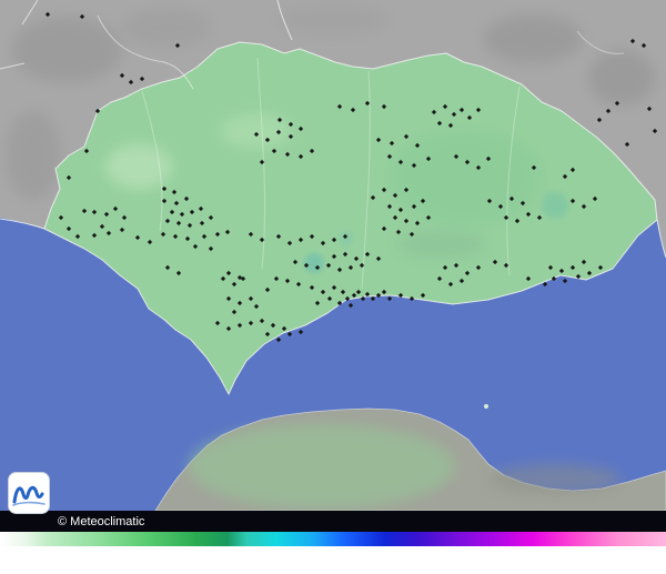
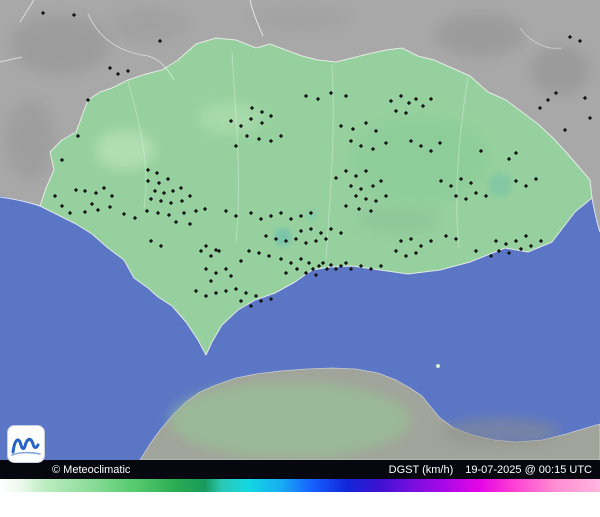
  © Meteoclimatic
+ DGST (km/h)
+ 19-07-2025 @ 00:15 UTC
